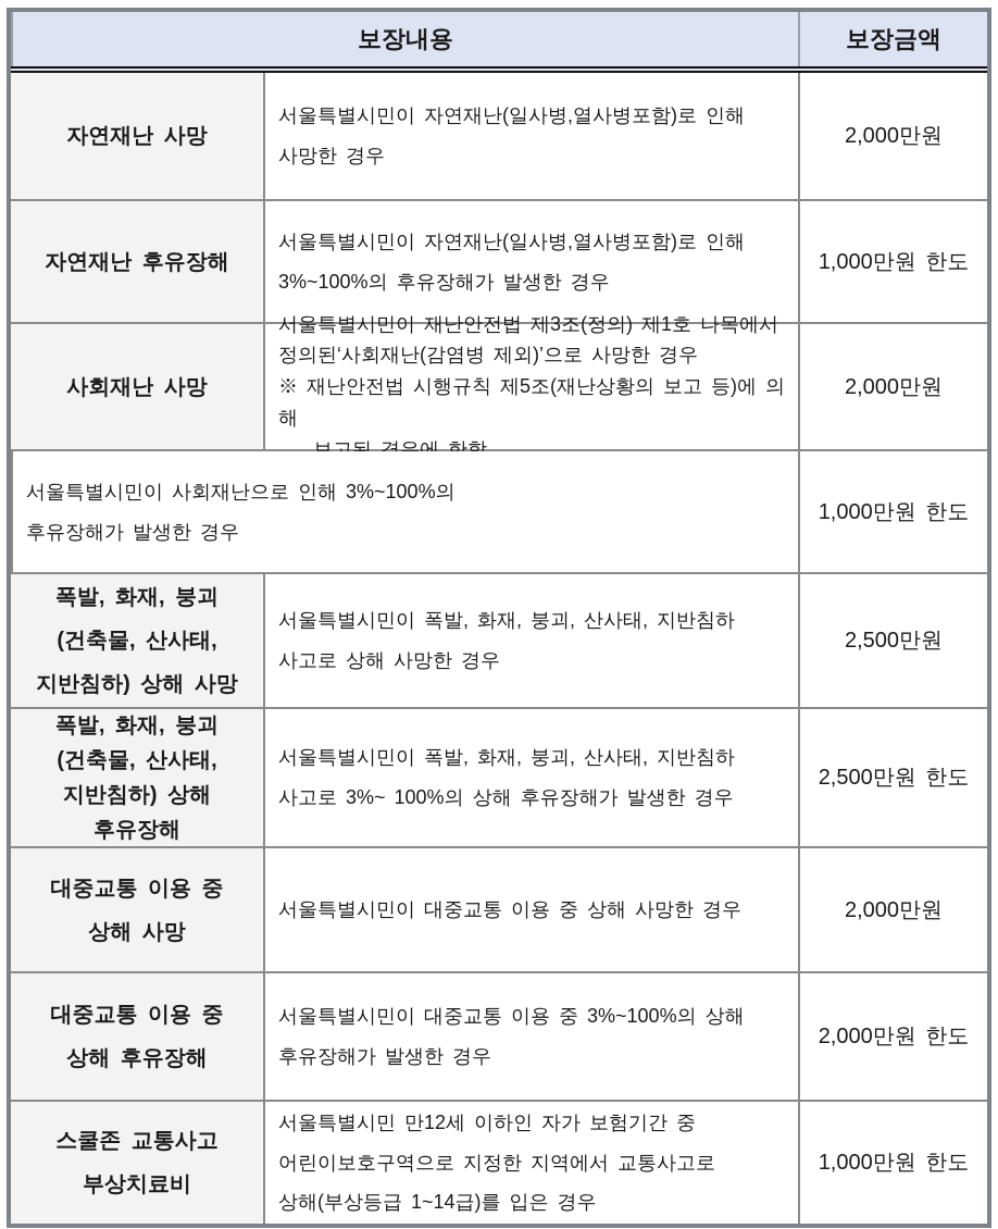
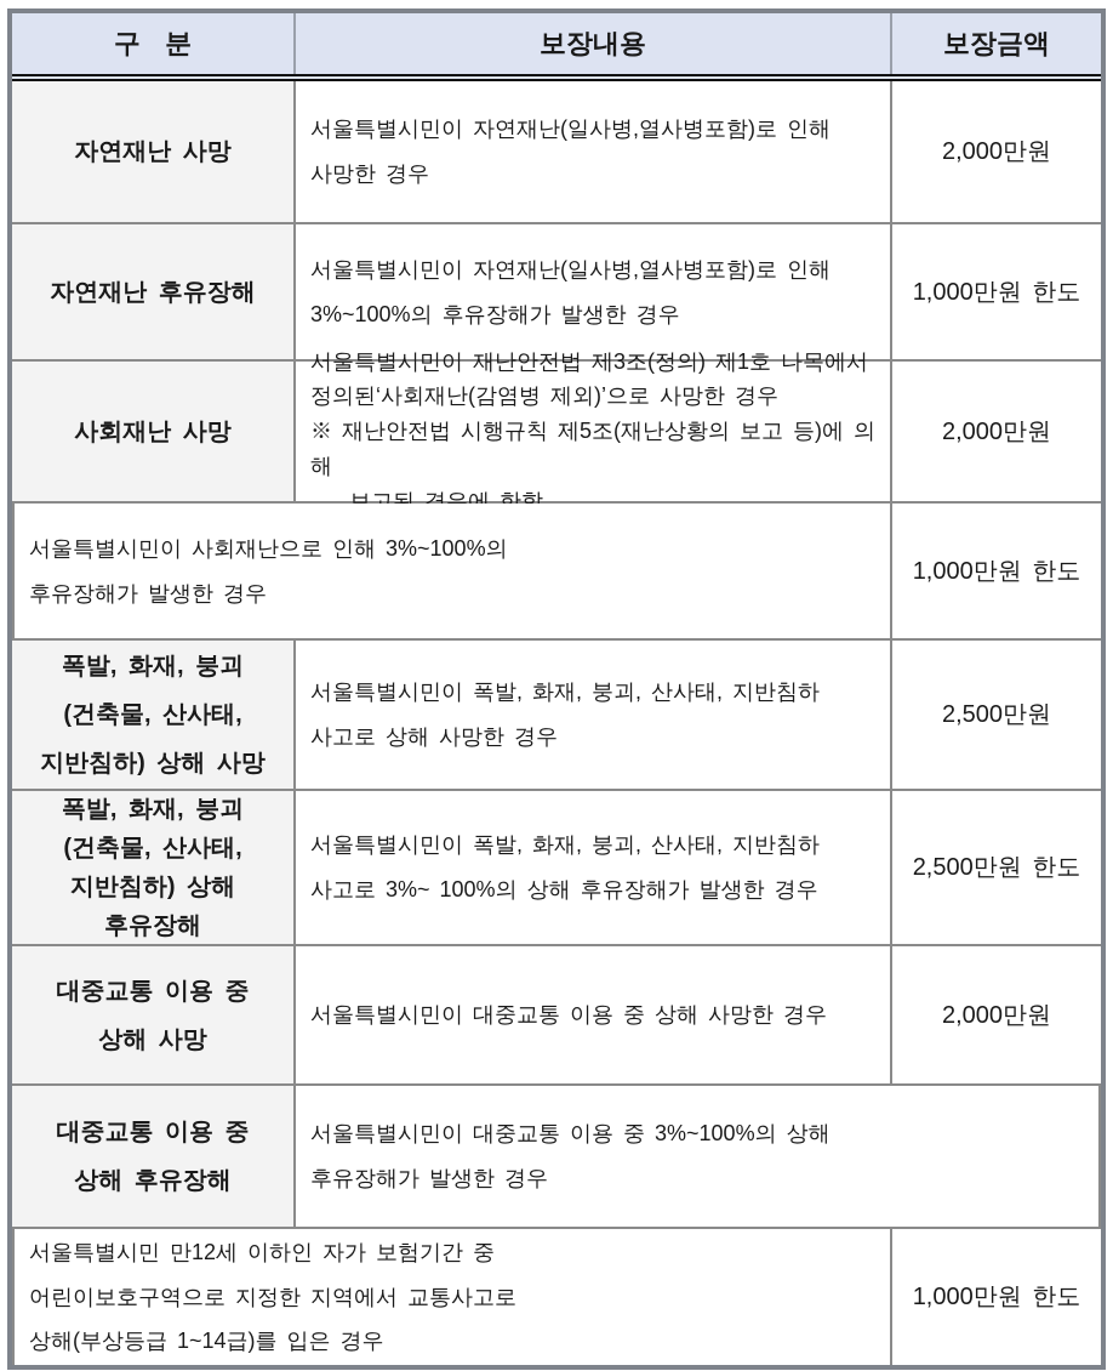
+ 구 분
  보장내용
  보장금액
  자연재난 사망
  서울특별시민이 자연재난(일사병,열사병포함)로 인해
  사망한 경우
  2,000만원
  자연재난 후유장해
  서울특별시민이 자연재난(일사병,열사병포함)로 인해
  3%~100%의 후유장해가 발생한 경우
  1,000만원 한도
  사회재난 사망
  서울특별시민이 재난안전법 제3조(정의) 제1호 나목에서
  정의된‘사회재난(감염병 제외)’으로 사망한 경우
  ※ 재난안전법 시행규칙 제5조(재난상황의 보고 등)에 의해
  보고된 경우에 한함
  2,000만원
  서울특별시민이 사회재난으로 인해 3%~100%의
  후유장해가 발생한 경우
  1,000만원 한도
  폭발, 화재, 붕괴
  (건축물, 산사태,
  지반침하) 상해 사망
  서울특별시민이 폭발, 화재, 붕괴, 산사태, 지반침하
  사고로 상해 사망한 경우
  2,500만원
  폭발, 화재, 붕괴
  (건축물, 산사태,
  지반침하) 상해
  후유장해
  서울특별시민이 폭발, 화재, 붕괴, 산사태, 지반침하
  사고로 3%~ 100%의 상해 후유장해가 발생한 경우
  2,500만원 한도
  대중교통 이용 중
  상해 사망
  서울특별시민이 대중교통 이용 중 상해 사망한 경우
  2,000만원
  대중교통 이용 중
  상해 후유장해
  서울특별시민이 대중교통 이용 중 3%~100%의 상해
  후유장해가 발생한 경우
- 2,000만원 한도
- 스쿨존 교통사고
- 부상치료비
  서울특별시민 만12세 이하인 자가 보험기간 중
  어린이보호구역으로 지정한 지역에서 교통사고로
  상해(부상등급 1~14급)를 입은 경우
  1,000만원 한도
